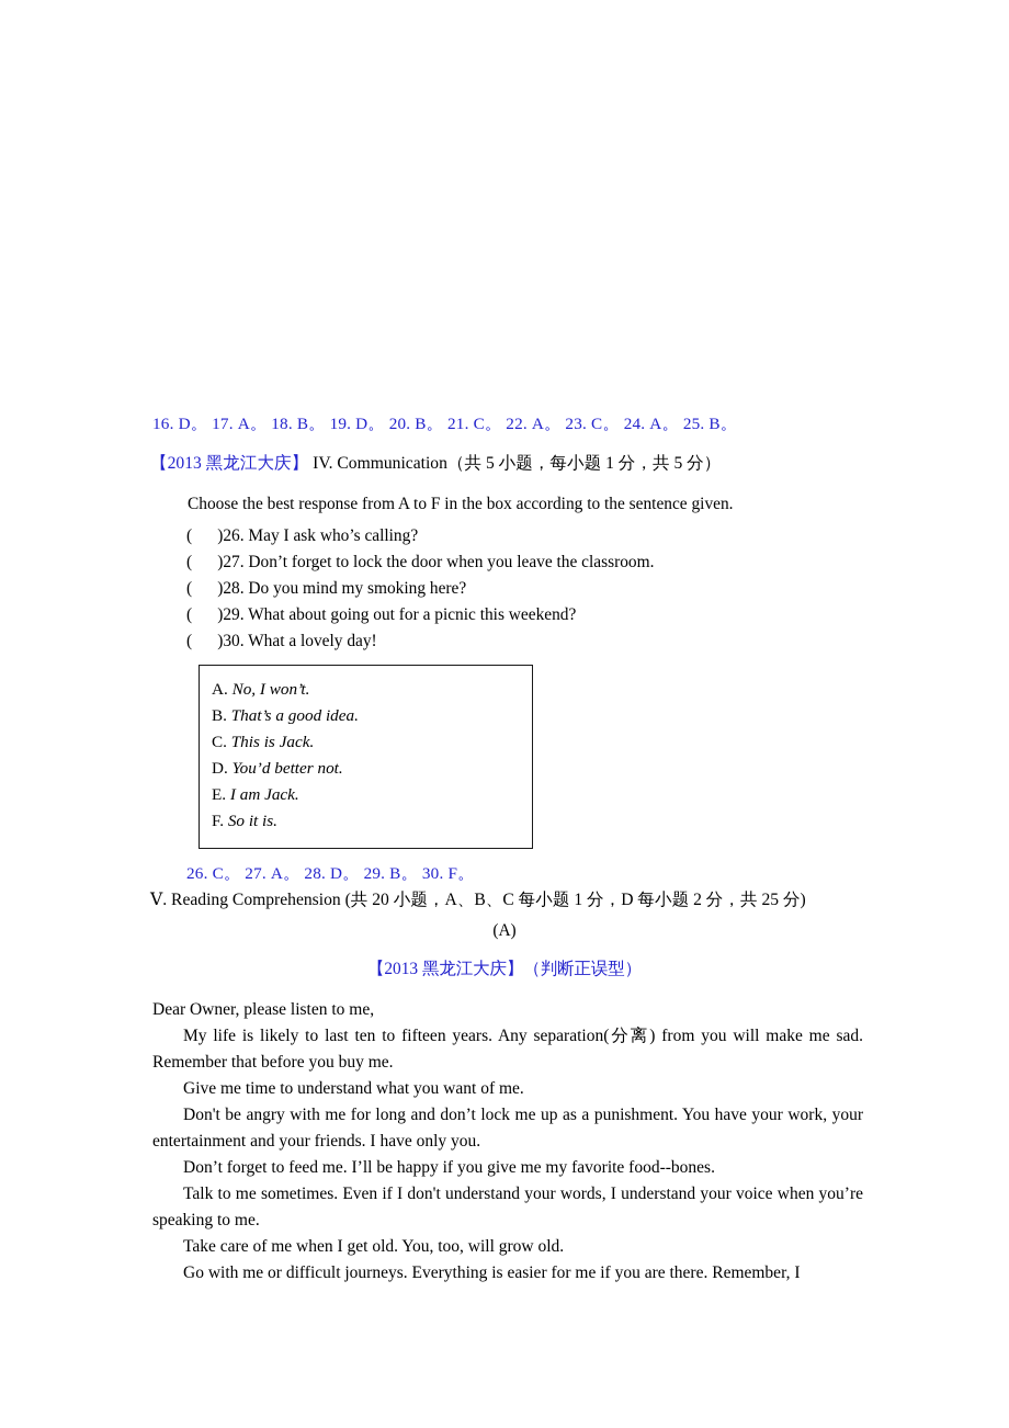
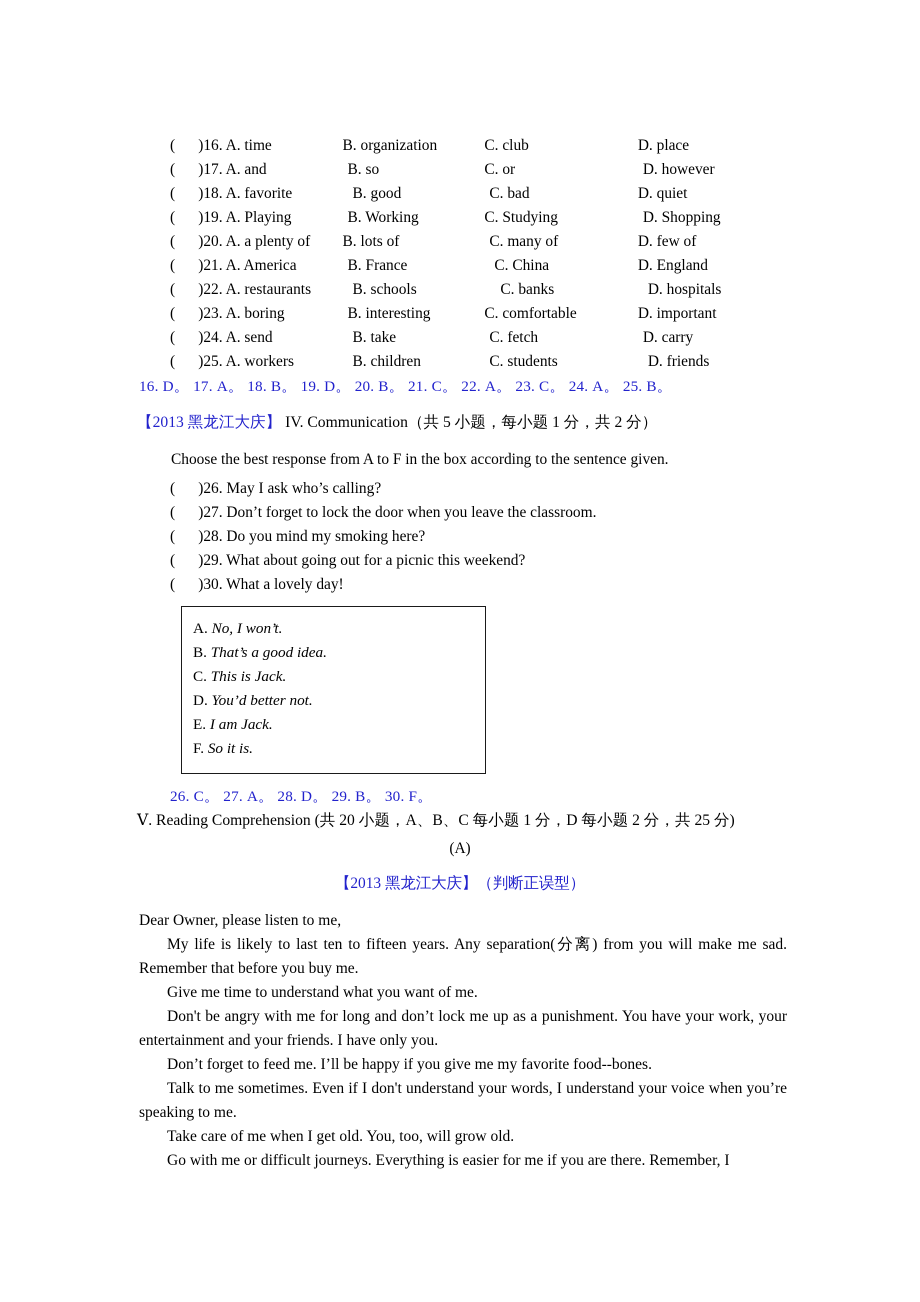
+ ( )16. A. time	B. organization	C. club	D. place
+ ( )17. A. and	B. so	C. or	D. however
+ ( )18. A. favorite	B. good	C. bad	D. quiet
+ ( )19. A. Playing	B. Working	C. Studying	D. Shopping
+ ( )20. A. a plenty of	B. lots of	C. many of	D. few of
+ ( )21. A. America	B. France	C. China	D. England
+ ( )22. A. restaurants	B. schools	C. banks	D. hospitals
+ ( )23. A. boring	B. interesting	C. comfortable	D. important
+ ( )24. A. send	B. take	C. fetch	D. carry
+ ( )25. A. workers	B. children	C. students	D. friends
  16. D。 17. A。 18. B。 19. D。 20. B。 21. C。 22. A。 23. C。 24. A。 25. B。
- 【2013 黑龙江大庆】 IV. Communication（共 5 小题，每小题 1 分，共 5 分）
+ 【2013 黑龙江大庆】 IV. Communication（共 5 小题，每小题 1 分，共 2 分）
  Choose the best response from A to F in the box according to the sentence given.
  ( )26. May I ask who’s calling?
  ( )27. Don’t forget to lock the door when you leave the classroom.
  ( )28. Do you mind my smoking here?
  ( )29. What about going out for a picnic this weekend?
  ( )30. What a lovely day!
  A. No, I won’t.
  B. That’s a good idea.
  C. This is Jack.
  D. You’d better not.
  E. I am Jack.
  F. So it is.
  26. C。 27. A。 28. D。 29. B。 30. F。
  Ⅴ. Reading Comprehension (共 20 小题，A、B、C 每小题 1 分，D 每小题 2 分，共 25 分)
  (A)
  【2013 黑龙江大庆】（判断正误型）
  Dear Owner, please listen to me,
  My life is likely to last ten to fifteen years. Any separation(分离) from you will make me sad. Remember that before you buy me.
  Give me time to understand what you want of me.
  Don't be angry with me for long and don’t lock me up as a punishment. You have your work, your entertainment and your friends. I have only you.
  Don’t forget to feed me. I’ll be happy if you give me my favorite food--bones.
  Talk to me sometimes. Even if I don't understand your words, I understand your voice when you’re speaking to me.
  Take care of me when I get old. You, too, will grow old.
  Go with me or difficult journeys. Everything is easier for me if you are there. Remember, I
